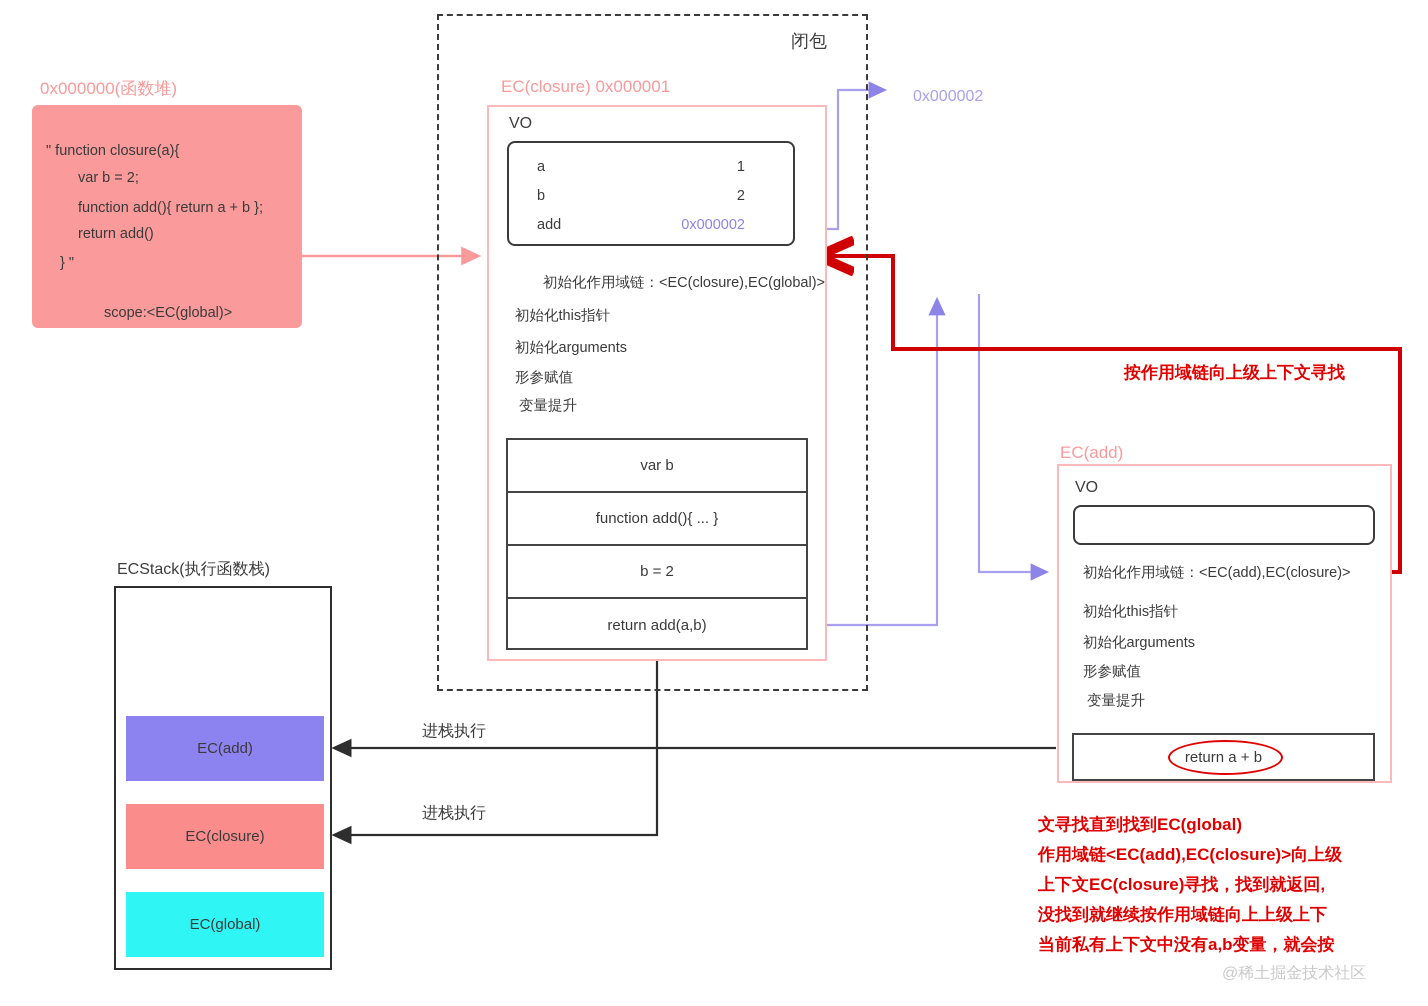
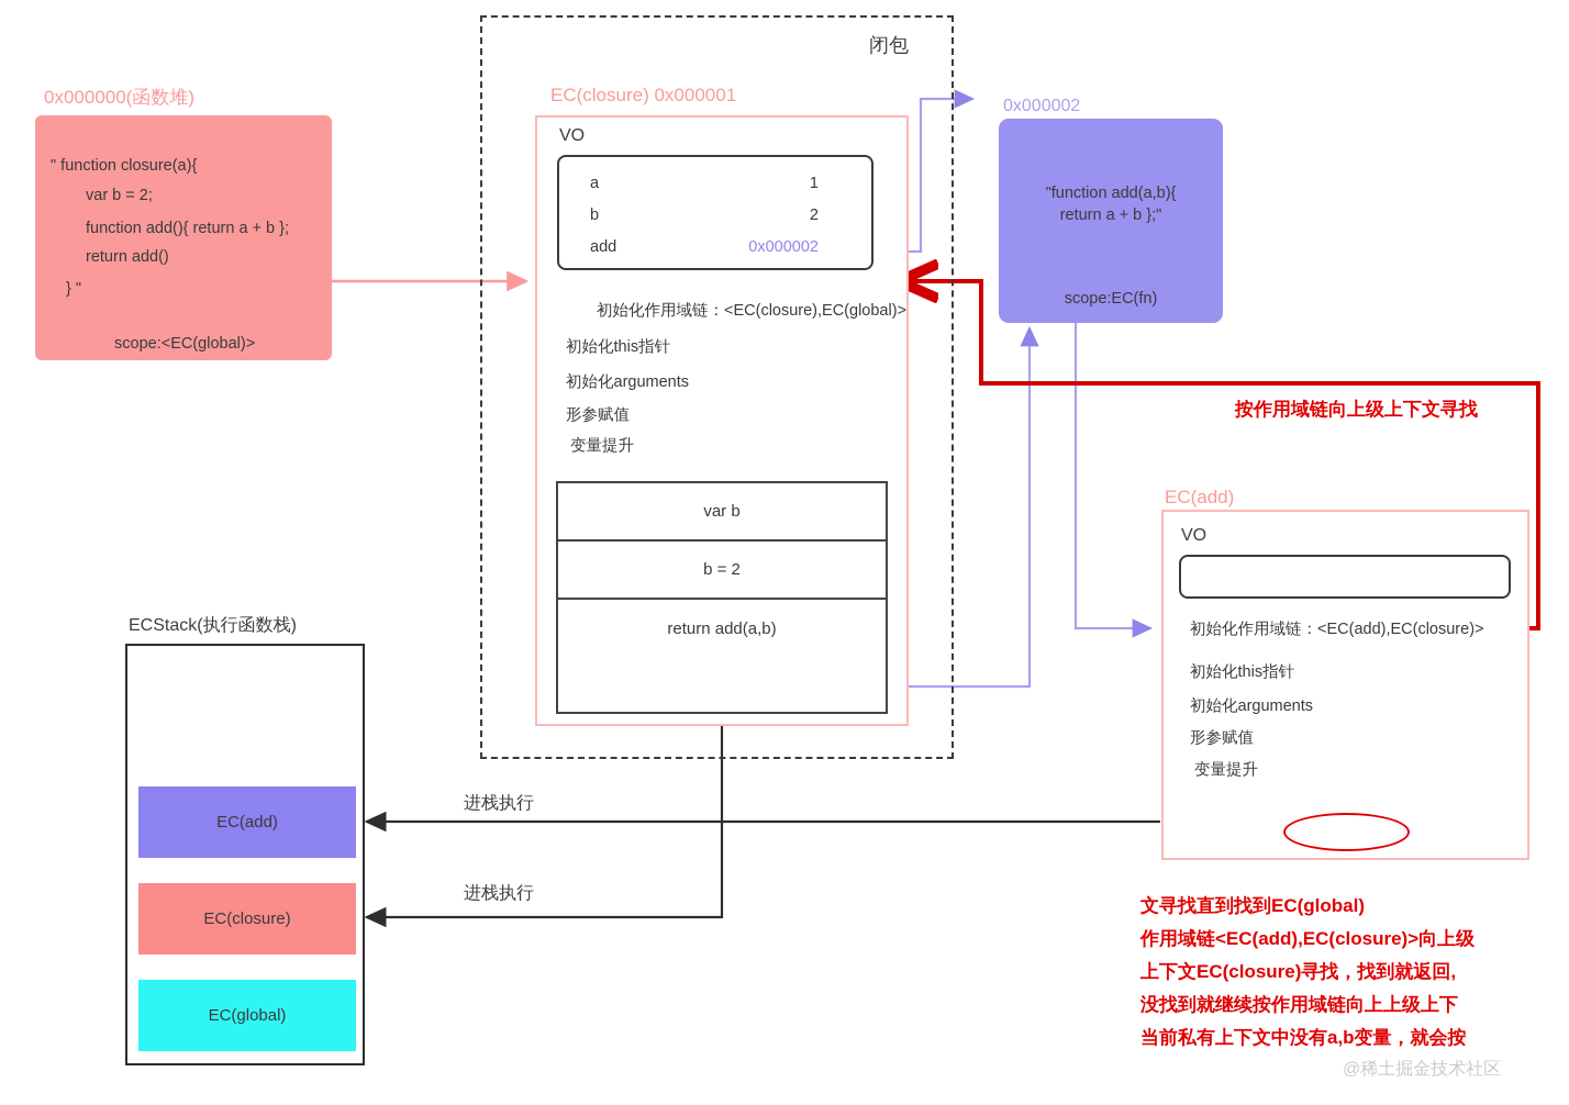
  0x000000(函数堆)
  " function closure(a){
  var b = 2;
  function add(){ return a + b };
  return add()
  } "
  scope:<EC(global)>
  闭包
  EC(closure) 0x000001
  VO
  a
  1
  b
  2
  add
  0x000002
  初始化作用域链：<EC(closure),EC(global)>
  初始化this指针
  初始化arguments
  形参赋值
  变量提升
  var b
- function add(){ ... }
  b = 2
  return add(a,b)
  0x000002
+ "function add(a,b){
+ return a + b };"
+ scope:EC(fn)
  EC(add)
  VO
  初始化作用域链：<EC(add),EC(closure)>
  初始化this指针
  初始化arguments
  形参赋值
  变量提升
- return a + b
  ECStack(执行函数栈)
  EC(add)
  EC(closure)
  EC(global)
  进栈执行
  进栈执行
  按作用域链向上级上下文寻找
  文寻找直到找到EC(global)
  作用域链<EC(add),EC(closure)>向上级
  上下文EC(closure)寻找，找到就返回,
  没找到就继续按作用域链向上上级上下
  当前私有上下文中没有a,b变量，就会按
  @稀土掘金技术社区
